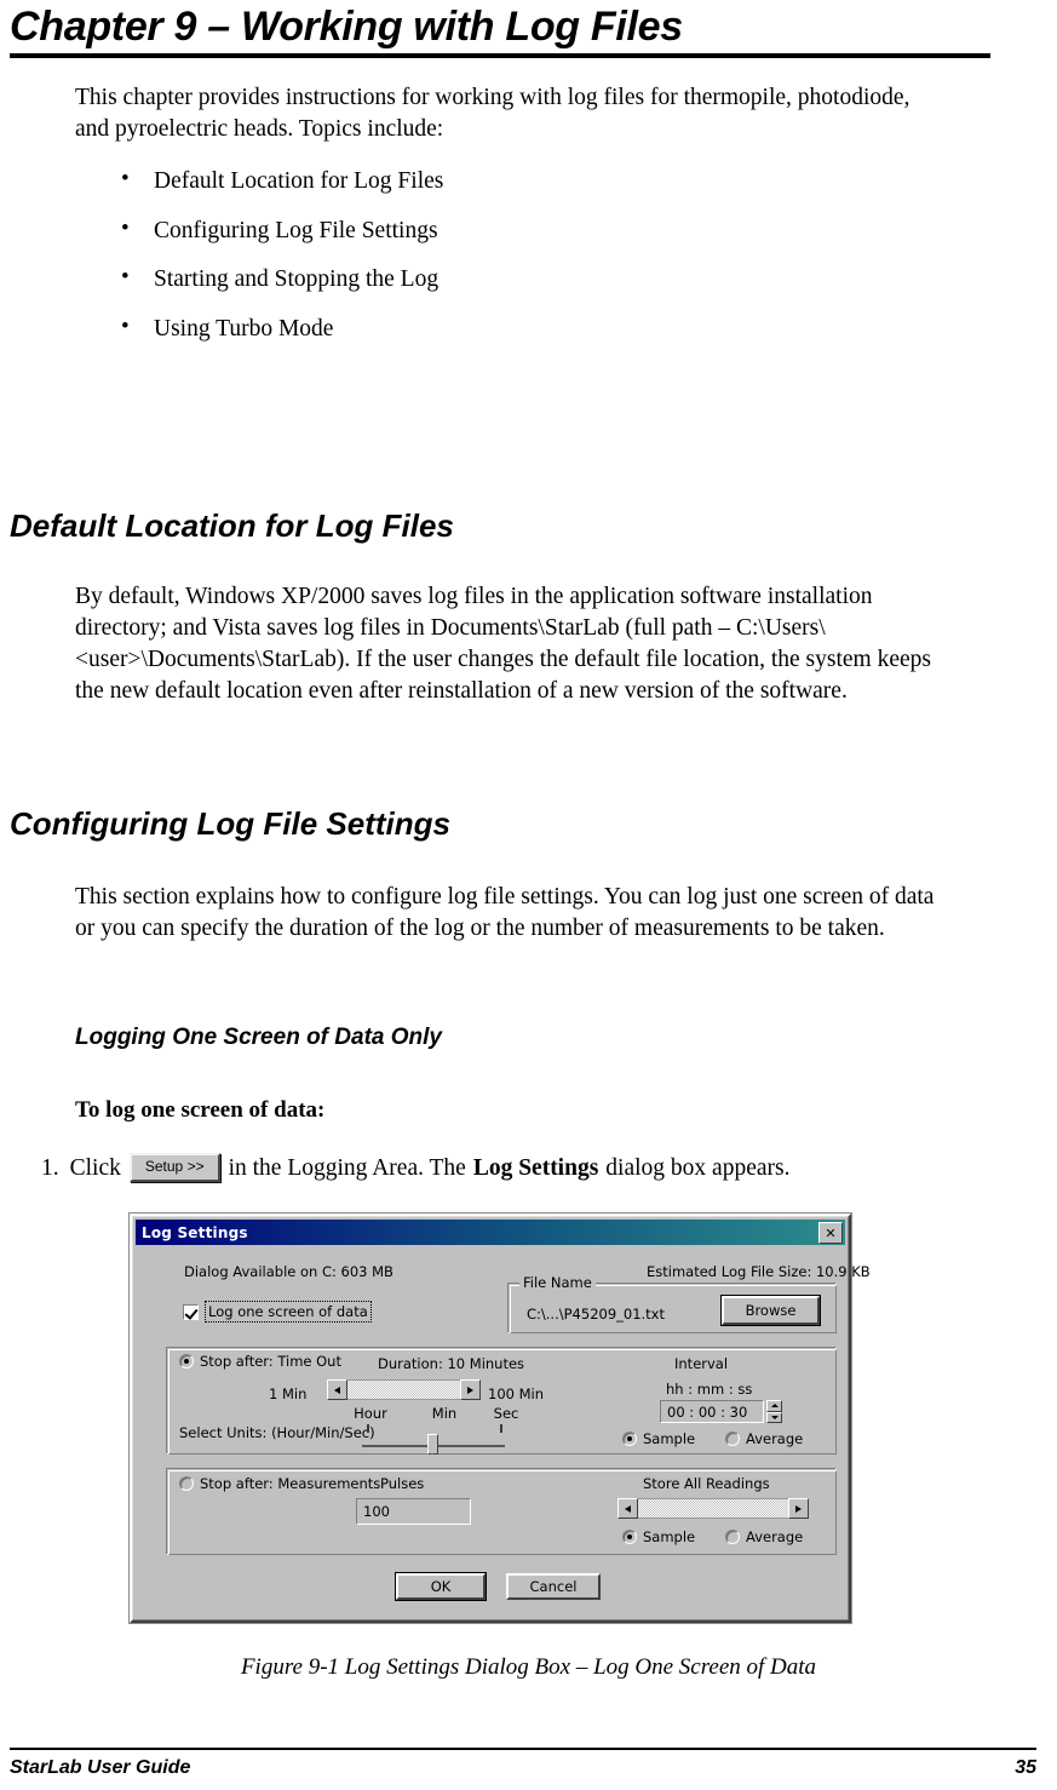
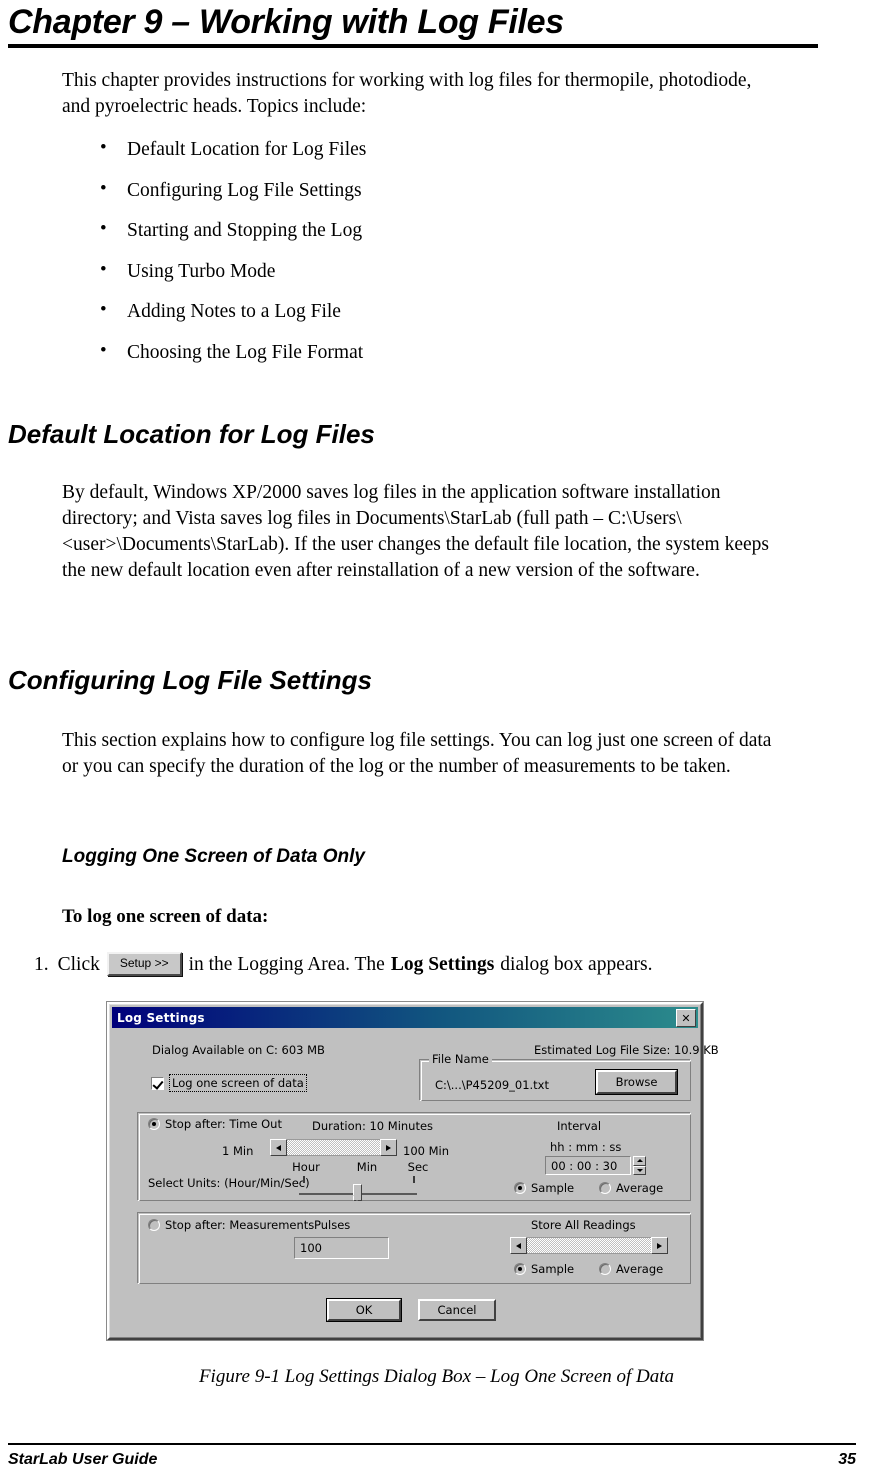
  Chapter 9 – Working with Log Files
  This chapter provides instructions for working with log files for thermopile, photodiode, and pyroelectric heads. Topics include:
  Default Location for Log Files
  Configuring Log File Settings
  Starting and Stopping the Log
  Using Turbo Mode
+ Adding Notes to a Log File
+ Choosing the Log File Format
  Default Location for Log Files
  By default, Windows XP/2000 saves log files in the application software installation directory; and Vista saves log files in Documents\StarLab (full path – C:\Users\<user>\Documents\StarLab). If the user changes the default file location, the system keeps the new default location even after reinstallation of a new version of the software.
  Configuring Log File Settings
  This section explains how to configure log file settings. You can log just one screen of data or you can specify the duration of the log or the number of measurements to be taken.
  Logging One Screen of Data Only
  To log one screen of data:
  1.
  Click
  Setup >>
  in the Logging Area. The
  Log Settings
  dialog box appears.
  Log Settings
  ✕
  Dialog Available on C: 603 MB
  Estimated Log File Size: 10.9 KB
  Log one screen of data
  File Name
  C:\...\P45209_01.txt
  Browse
  Stop after: Time Out
  Duration: 10 Minutes
  1 Min
  100 Min
  Select Units: (Hour/Min/Sec)
  Hour
  Min
  Sec
  Interval
  hh : mm : ss
  00 : 00 : 30
  Sample
  Average
  Stop after: Measurements
  Pulses
  100
  Store All Readings
  Sample
  Average
  OK
  Cancel
  Figure 9-1 Log Settings Dialog Box – Log One Screen of Data
  StarLab User Guide
  35
